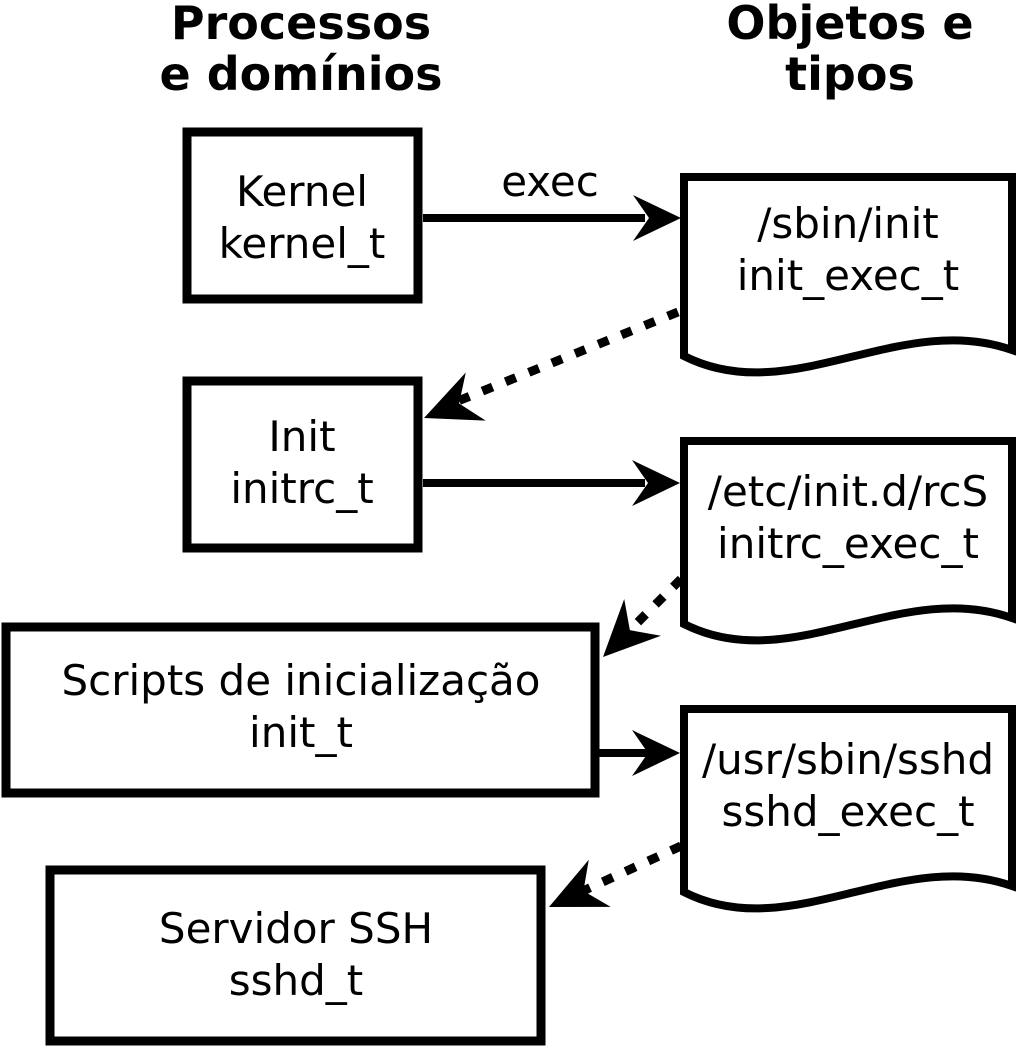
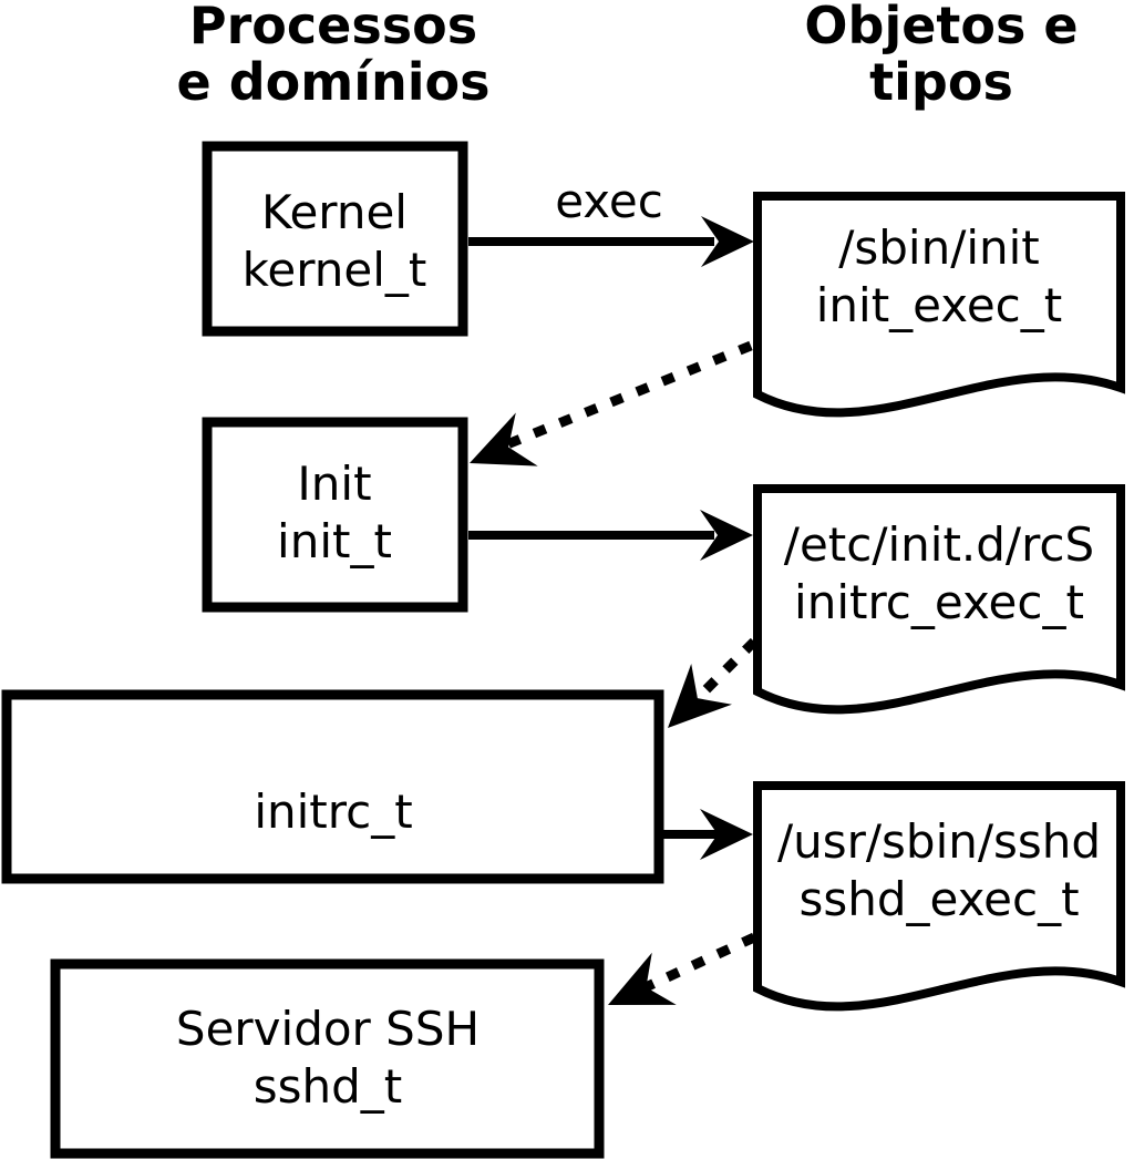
  Processos
  e domínios
  Objetos e
  tipos
  exec
  Kernel
  kernel_t
  Init
- initrc_t
+ init_t
- Scripts de inicialização
- init_t
+ initrc_t
  Servidor SSH
  sshd_t
  /sbin/init
  init_exec_t
  /etc/init.d/rcS
  initrc_exec_t
  /usr/sbin/sshd
  sshd_exec_t
